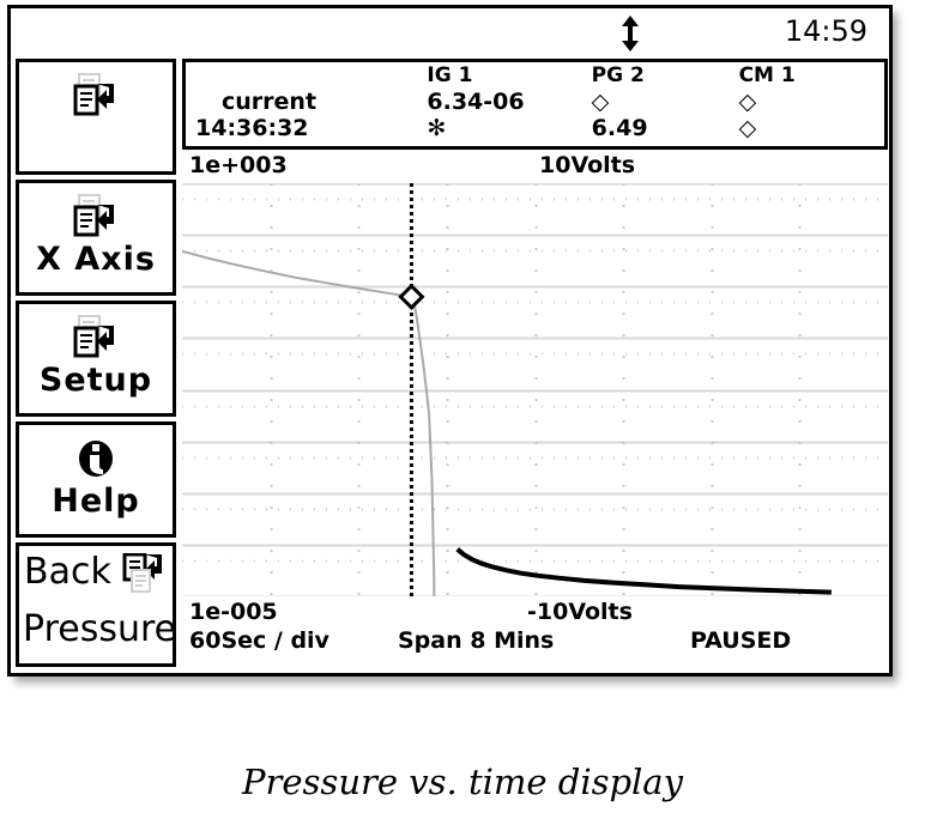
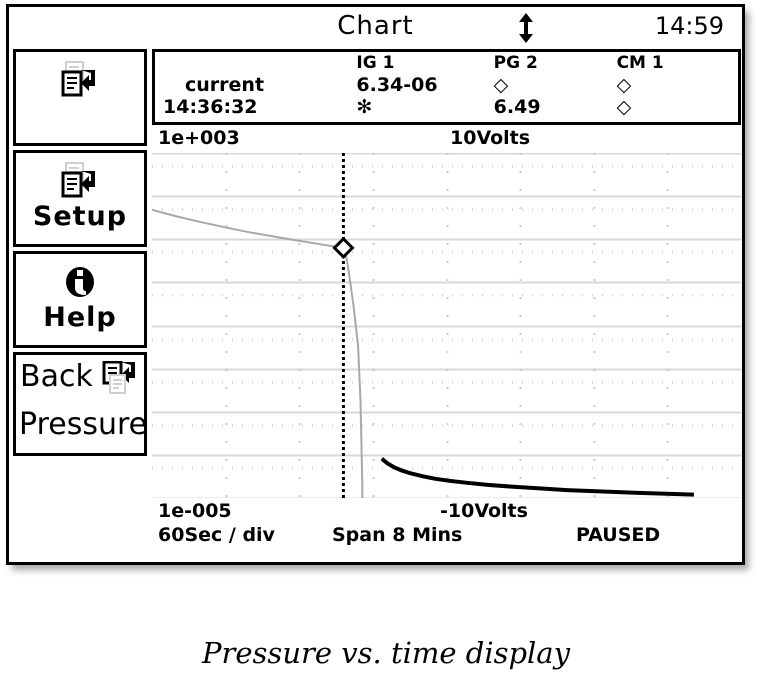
+ Chart
  14:59
- X Axis
  Setup
  Help
  Back
  Pressure
  	IG 1	PG 2	CM 1
  current	6.34-06	◇	◇
  14:36:32	✻	6.49	◇
  1e+003
  10Volts
  1e-005
  -10Volts
  60Sec / div
  Span 8 Mins
  PAUSED
  Pressure vs. time display
